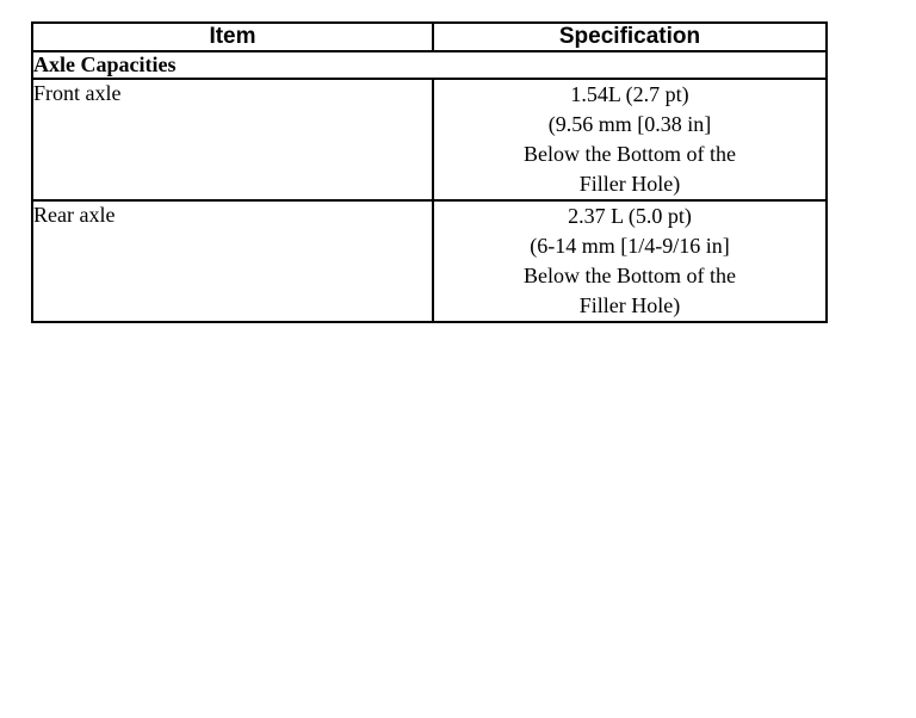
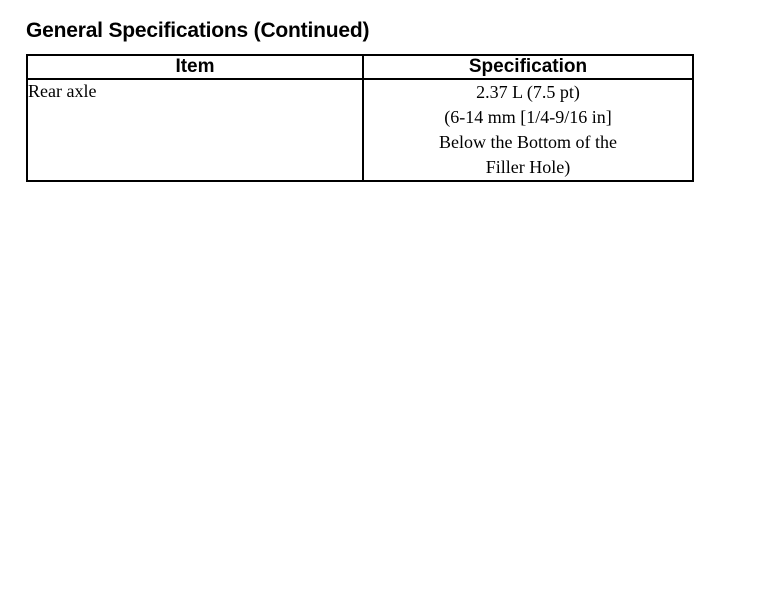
+ General Specifications (Continued)
  Item	Specification
- Axle Capacities
- Front axle	1.54L (2.7 pt) (9.56 mm [0.38 in] Below the Bottom of the Filler Hole)
- Rear axle	2.37 L (5.0 pt) (6-14 mm [1/4-9/16 in] Below the Bottom of the Filler Hole)
+ Rear axle	2.37 L (7.5 pt) (6-14 mm [1/4-9/16 in] Below the Bottom of the Filler Hole)
